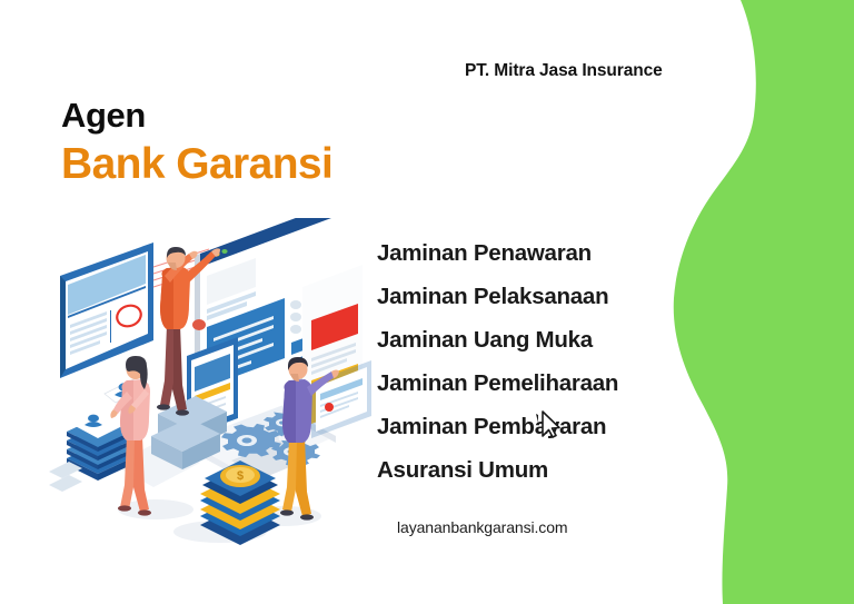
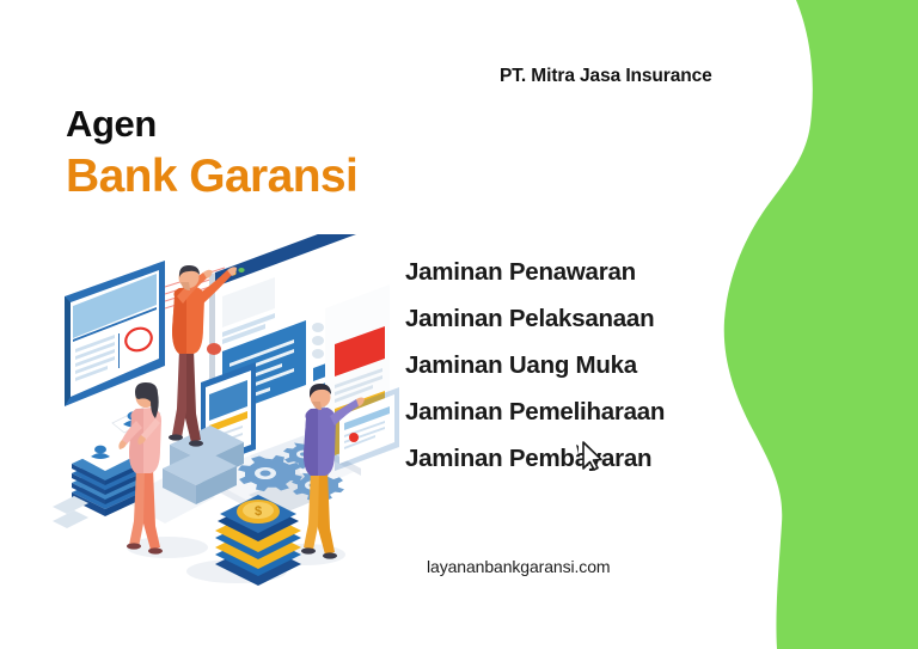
  PT. Mitra Jasa Insurance
  Agen
  Bank Garansi
  Jaminan Penawaran
  Jaminan Pelaksanaan
  Jaminan Uang Muka
  Jaminan Pemeliharaan
  Jaminan Pembaaran
- Asuransi Umum
  layananbankgaransi.com
  $
